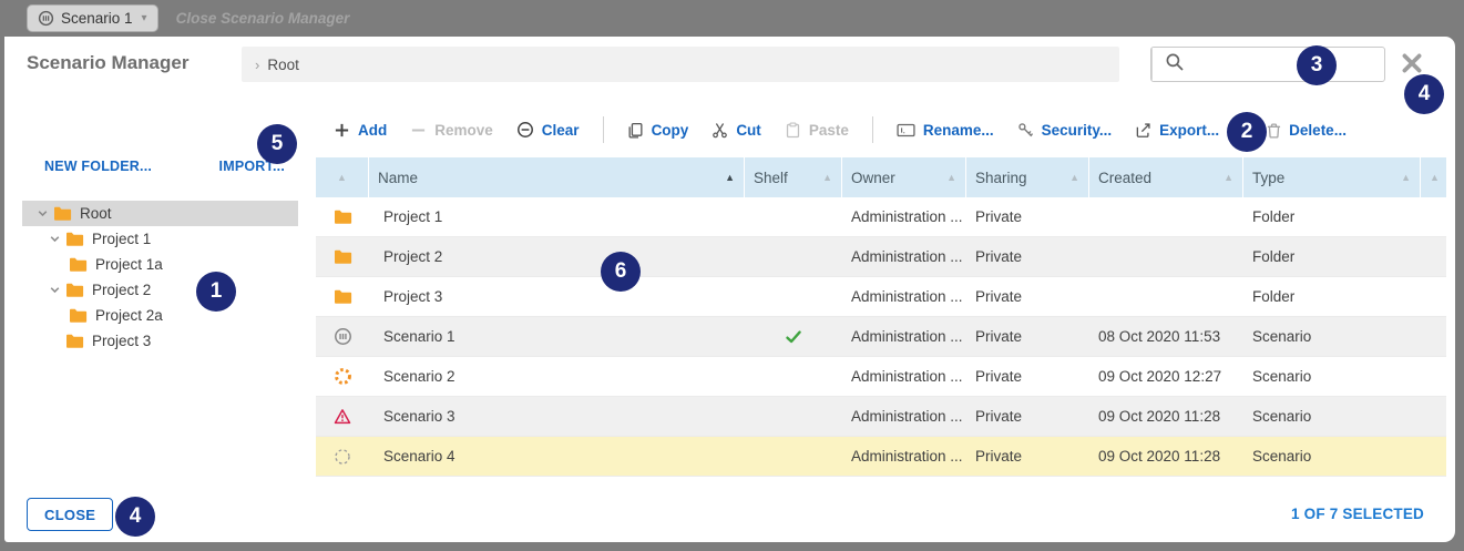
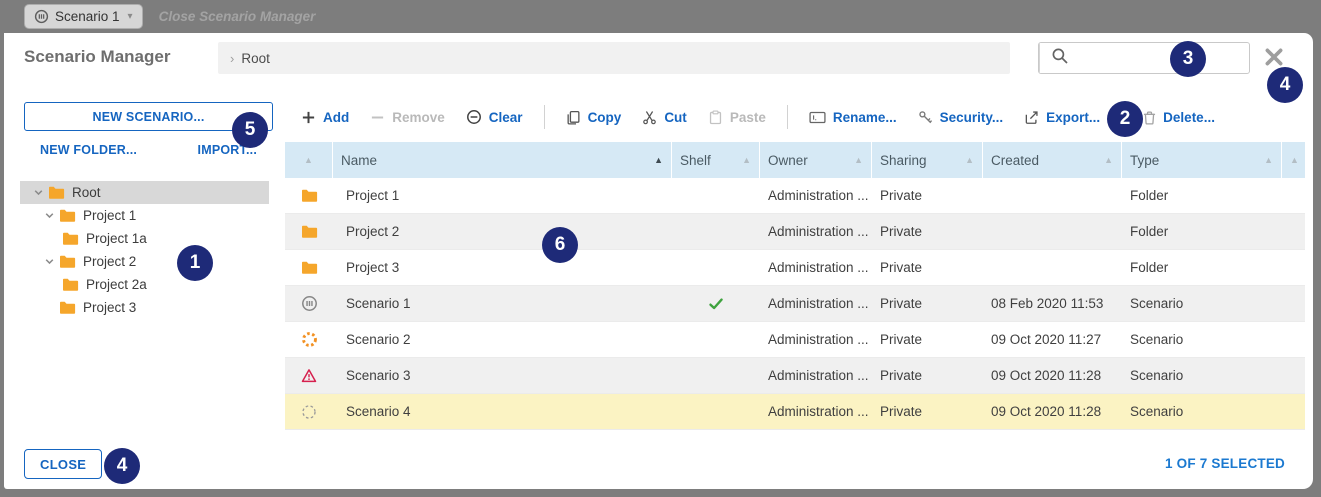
  Scenario 1
  ▾
  Close Scenario Manager
  Scenario Manager
  ›
  Root
+ NEW SCENARIO...
  NEW FOLDER...
  IMPORT...
  Root
  Project 1
  Project 1a
  Project 2
  Project 2a
  Project 3
  Add
  Remove
  Clear
  Copy
  Cut
  Paste
  Rename...
  Security...
  Export...
  Delete...
  ▲
  Name
  ▲
  Shelf
  ▲
  Owner
  ▲
  Sharing
  ▲
  Created
  ▲
  Type
  ▲
  ▲
  Project 1
  Administration ...
  Private
  Folder
  Project 2
  Administration ...
  Private
  Folder
  Project 3
  Administration ...
  Private
  Folder
  Scenario 1
  Administration ...
  Private
- 08 Oct 2020 11:53
+ 08 Feb 2020 11:53
  Scenario
  Scenario 2
  Administration ...
  Private
- 09 Oct 2020 12:27
+ 09 Oct 2020 11:27
  Scenario
  Scenario 3
  Administration ...
  Private
  09 Oct 2020 11:28
  Scenario
  Scenario 4
  Administration ...
  Private
  09 Oct 2020 11:28
  Scenario
  CLOSE
  1 OF 7 SELECTED
  1
  2
  3
  4
  5
  6
  4
